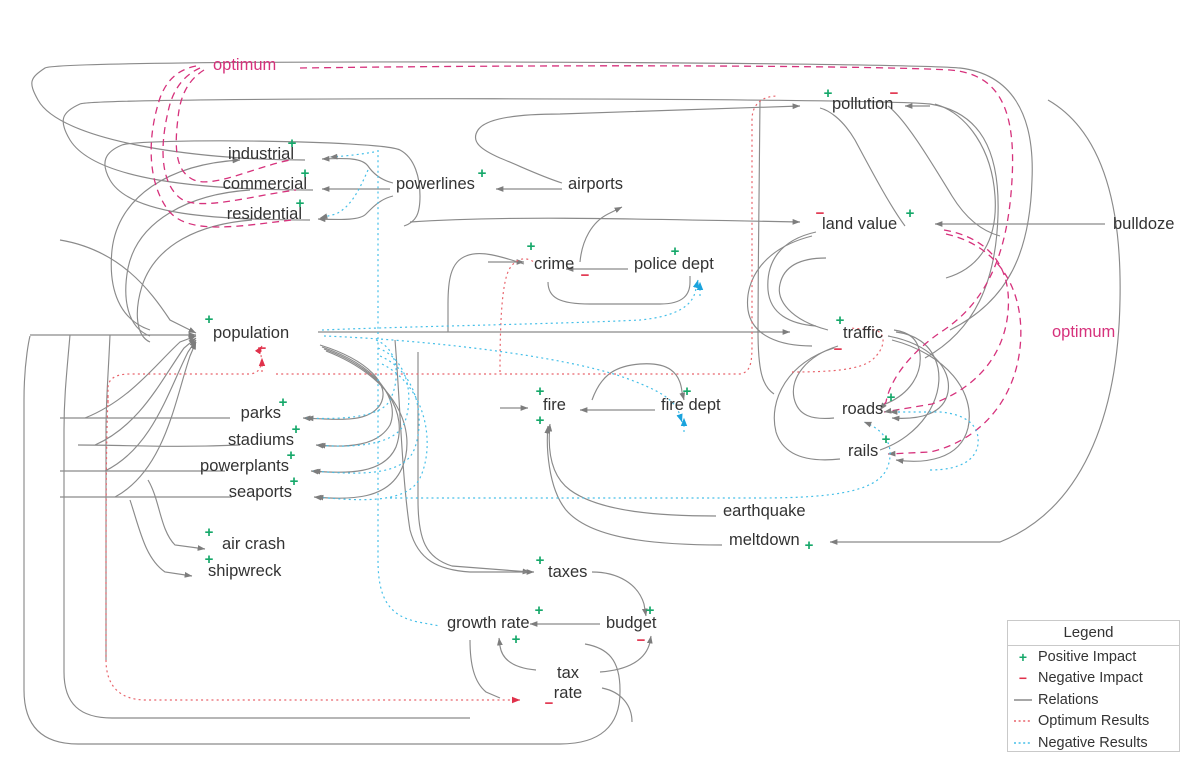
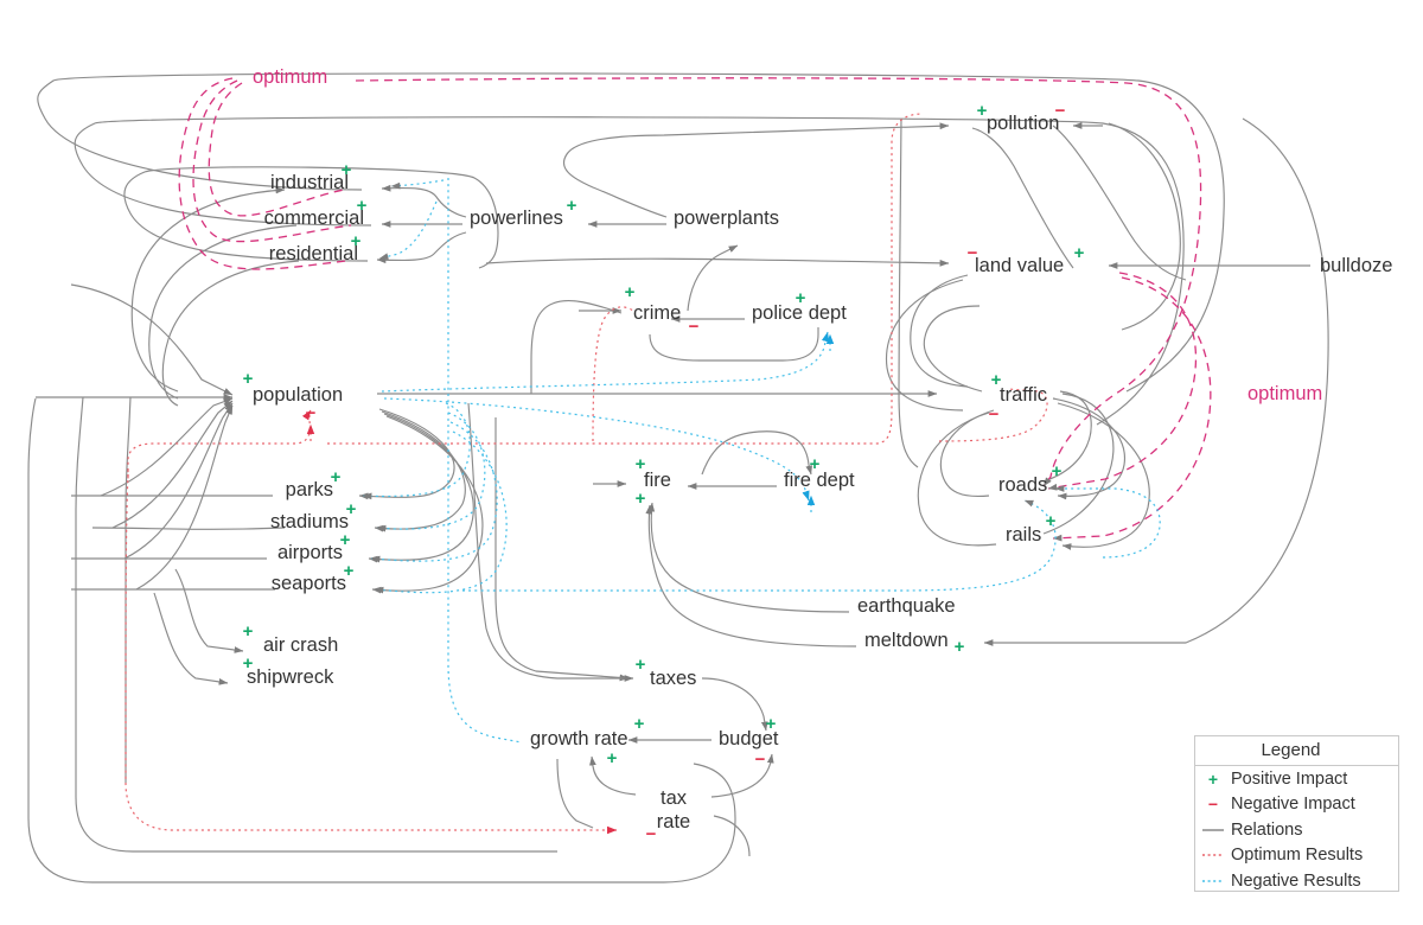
  industrial
  +
  commercial
  +
  residential
  +
  powerlines
  +
- airports
+ powerplants
  pollution
  +
  −
  land value
  −
  +
  bulldoze
  crime
  +
  −
  police dept
  +
  population
  +
  −
  traffic
  +
  −
  parks
  +
  stadiums
  +
- powerplants
+ airports
  +
  seaports
  +
  fire
  +
  +
  fire dept
  +
  roads
  +
  rails
  +
  earthquake
  meltdown
  +
  air crash
  +
  shipwreck
  +
  taxes
  +
  growth rate
  +
  +
  budget
  +
  −
  tax
  rate
  −
  optimum
  optimum
  Legend
  +
  Positive Impact
  −
  Negative Impact
  Relations
  Optimum Results
  Negative Results
